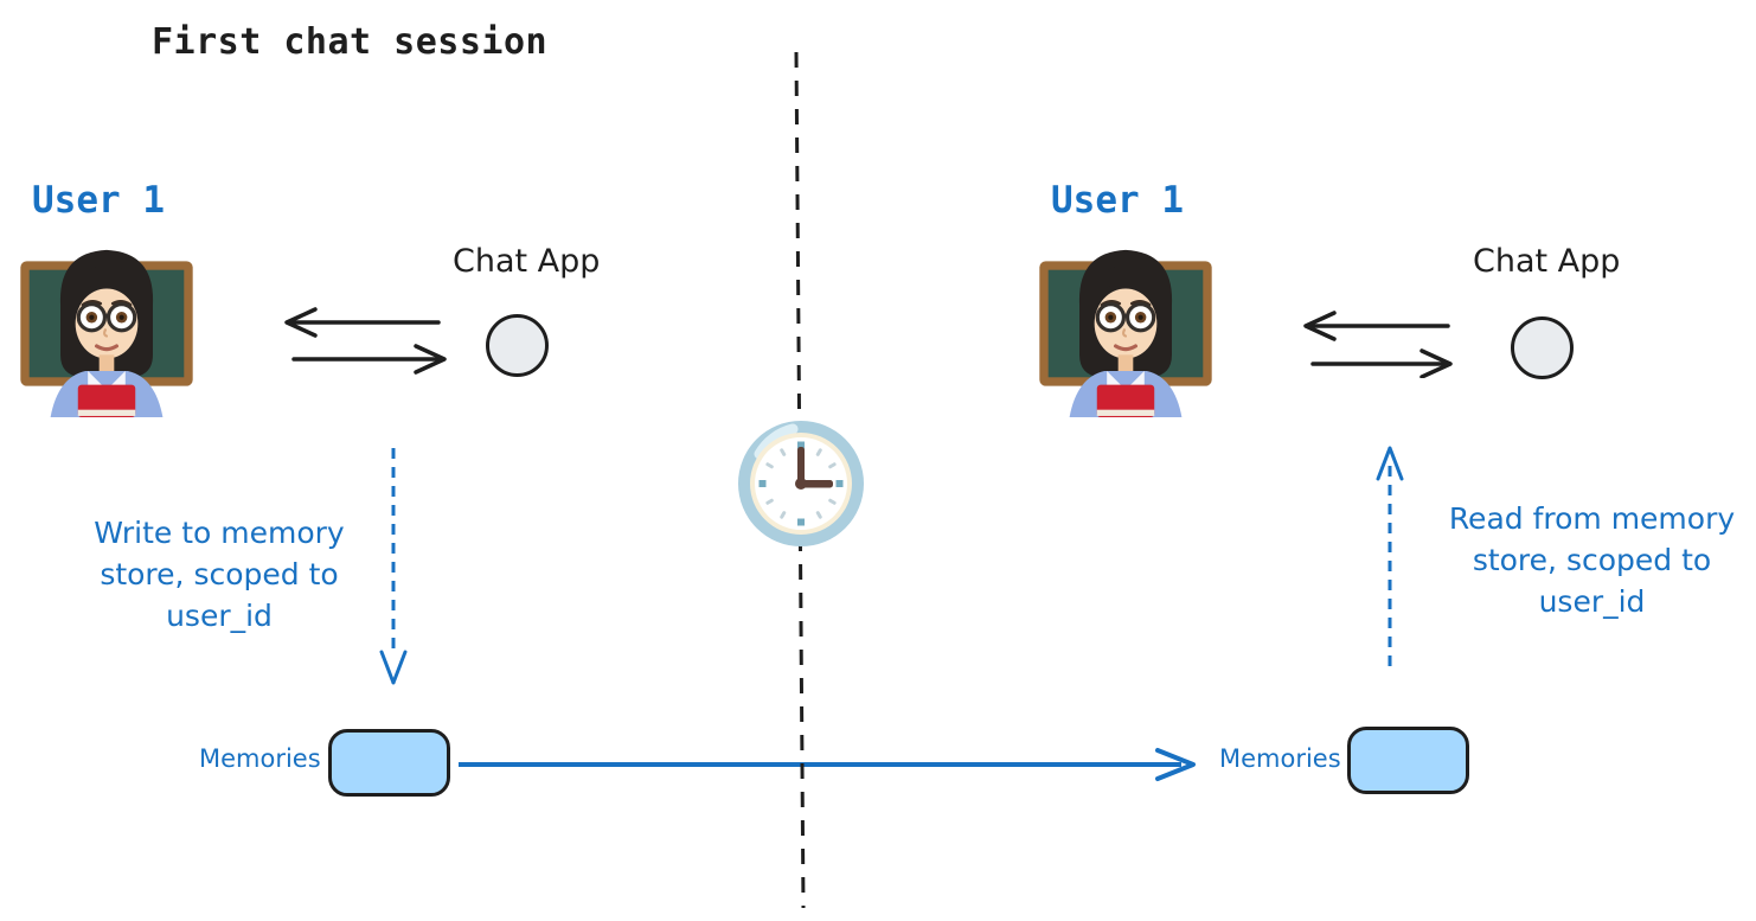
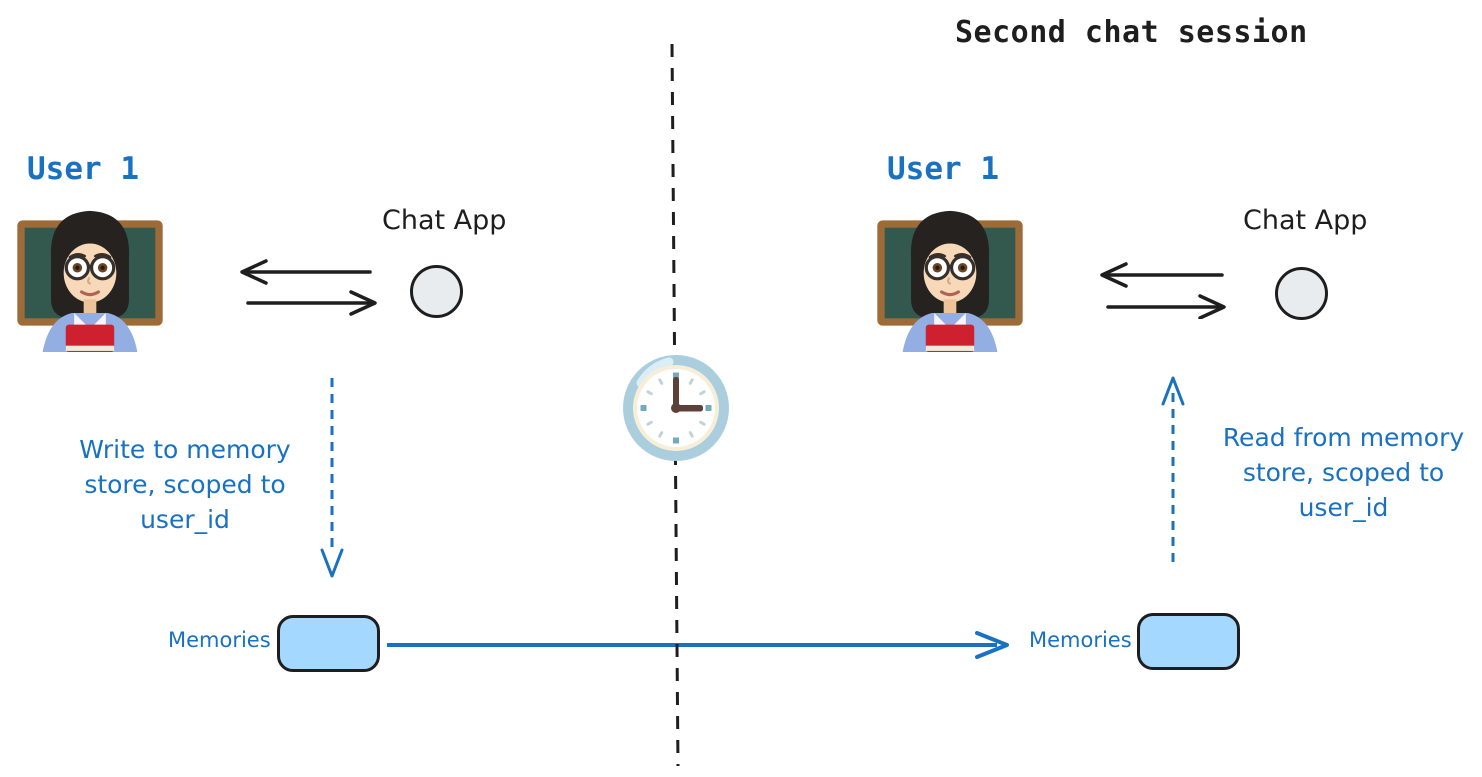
- First chat session
  User 1
  Chat App
  Write to memory
  store, scoped to
  user_id
  Memories
+ Second chat session
  User 1
  Chat App
  Read from memory
  store, scoped to
  user_id
  Memories
